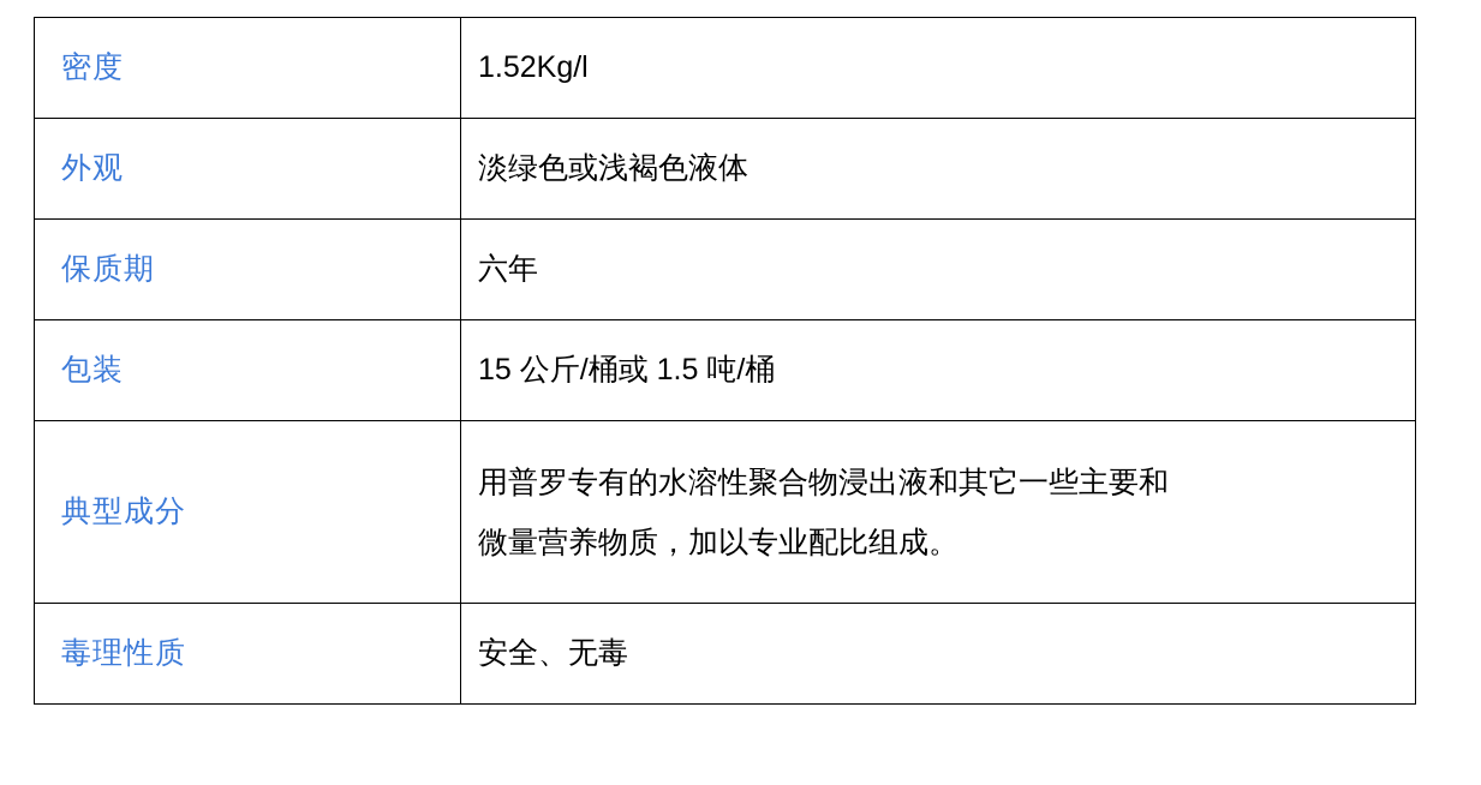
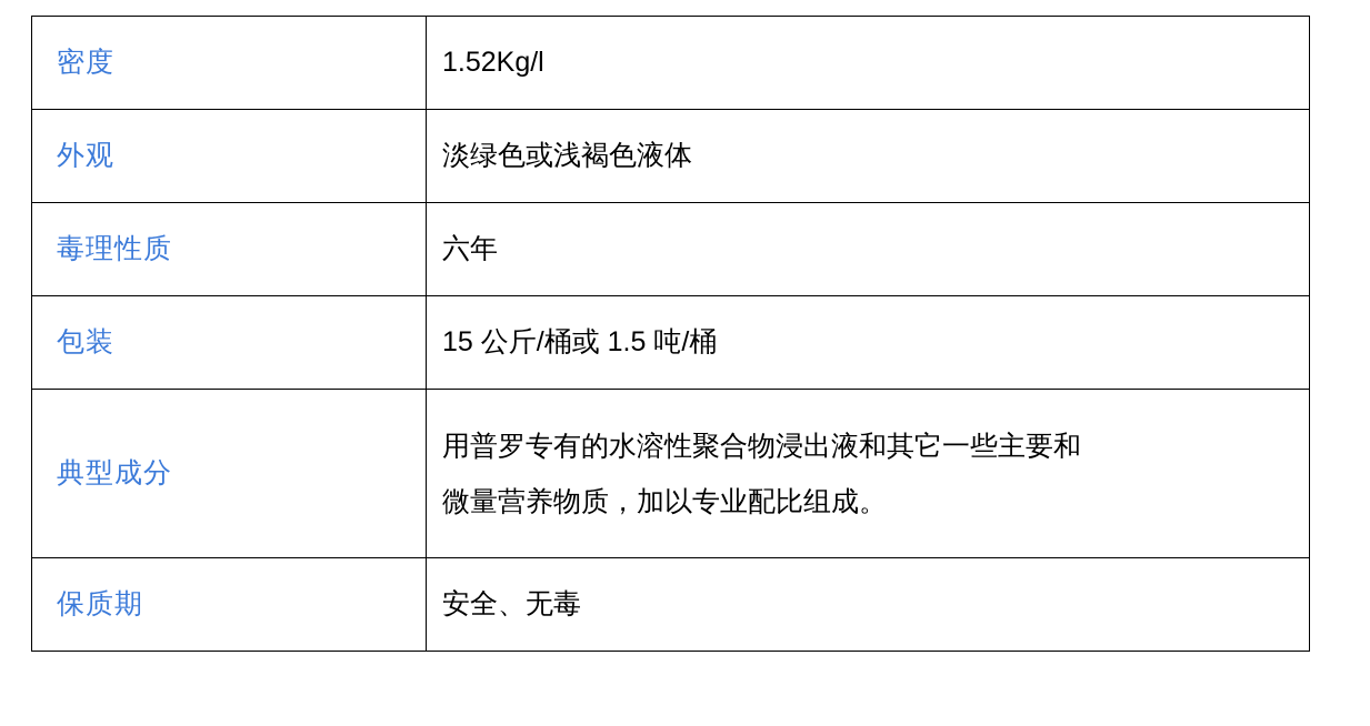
  密度	1.52Kg/l
  外观	淡绿色或浅褐色液体
- 保质期	六年
+ 毒理性质	六年
  包装	15 公斤/桶或 1.5 吨/桶
  典型成分	用普罗专有的水溶性聚合物浸出液和其它一些主要和 微量营养物质，加以专业配比组成。
- 毒理性质	安全、无毒
+ 保质期	安全、无毒
